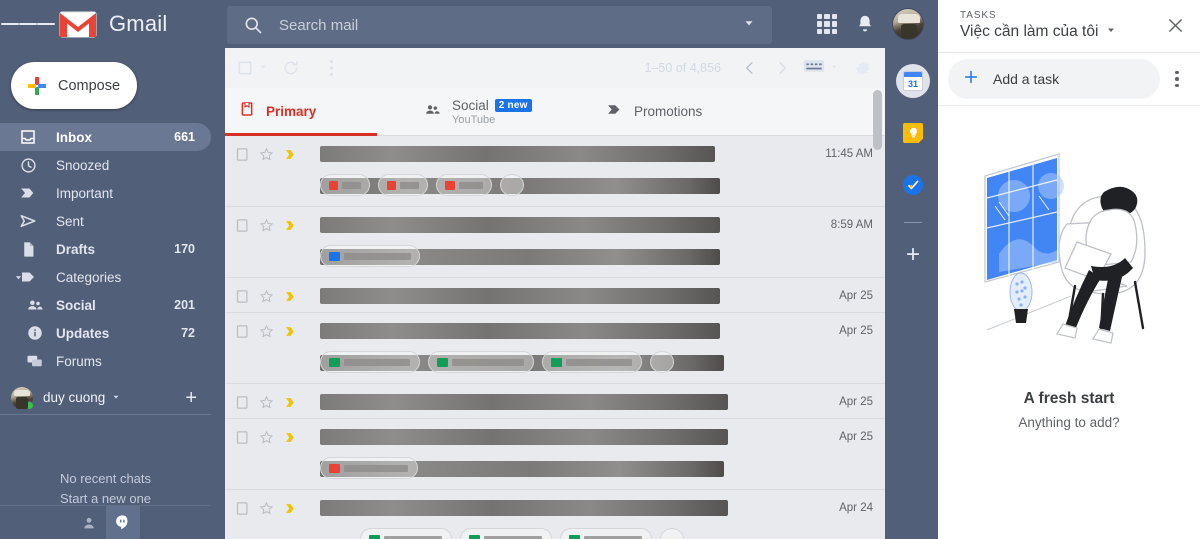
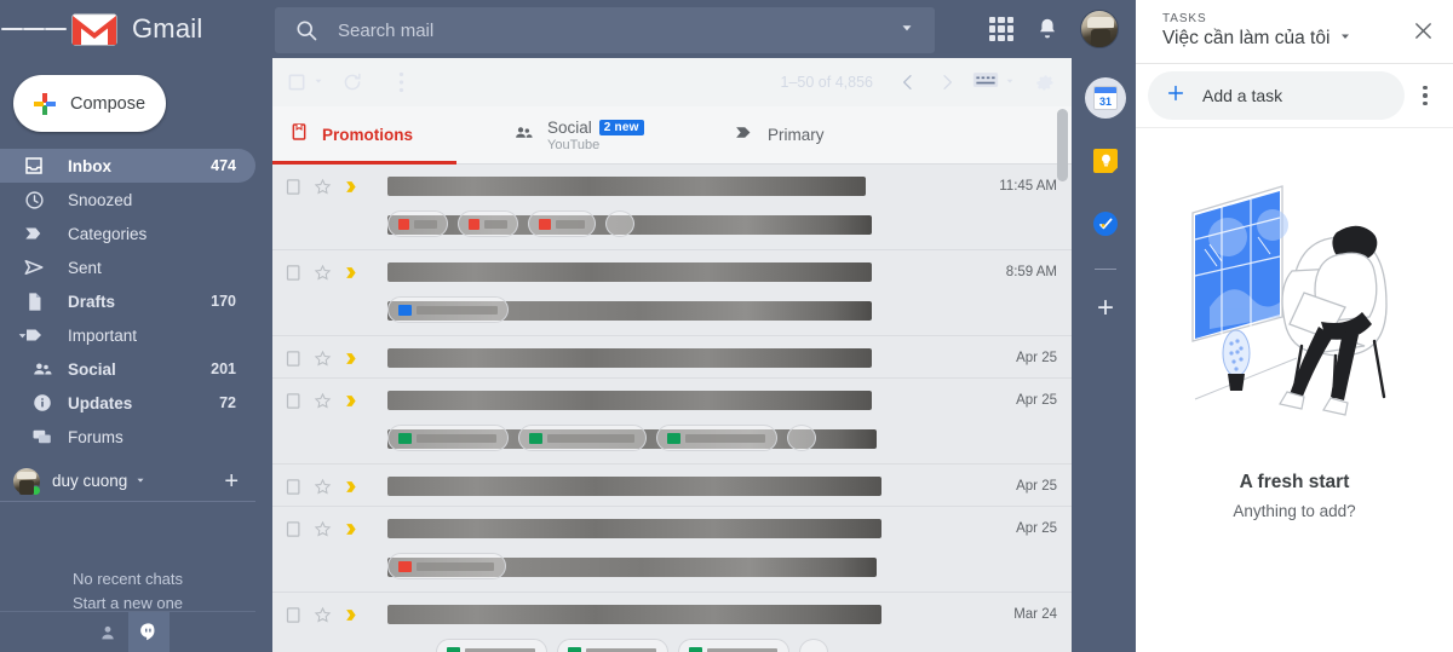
  Gmail
  Search mail
  Compose
  Inbox
- 661
+ 474
  Snoozed
- Important
+ Categories
  Sent
  Drafts
  170
- Categories
+ Important
  Social
  201
  Updates
  72
  Forums
  duy cuong
  +
  No recent chats
  Start a new one
  1–50 of 4,856
- Primary
+ Promotions
  Social
  2 new
  YouTube
- Promotions
+ Primary
  11:45 AM
  8:59 AM
  Apr 25
  Apr 25
  Apr 25
  Apr 25
- Apr 24
+ Mar 24
  31
  +
  TASKS
  Việc cần làm của tôi
  Add a task
  A fresh start
  Anything to add?
